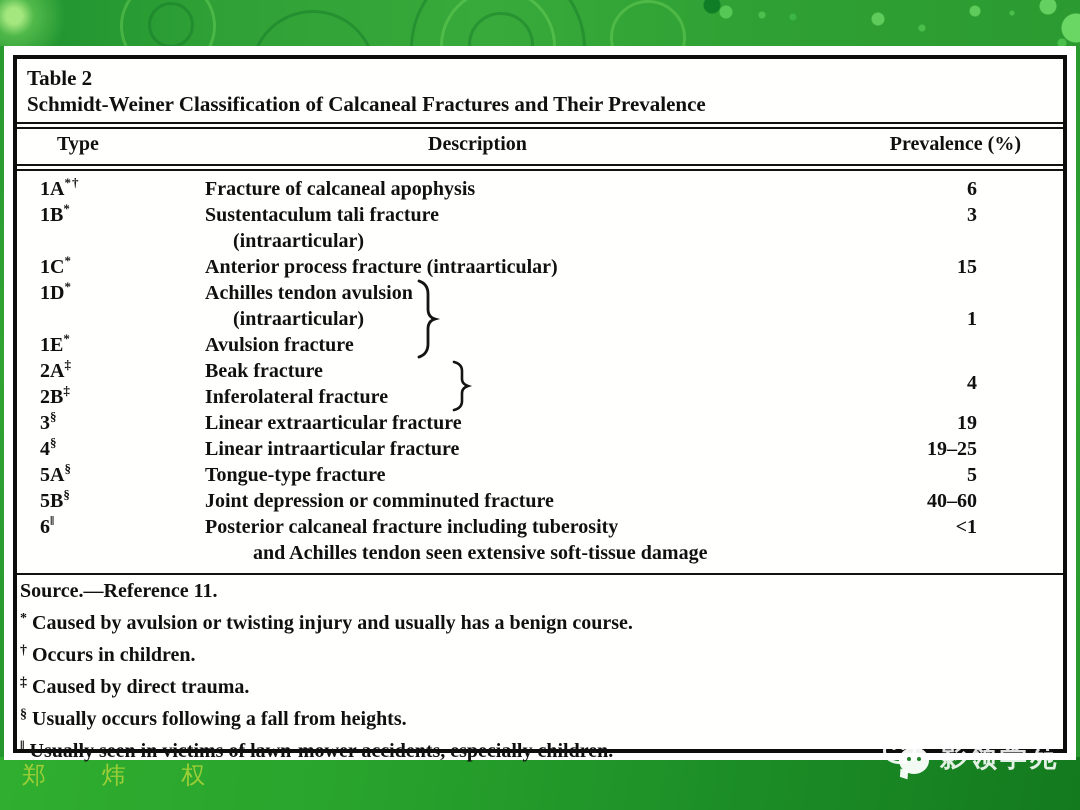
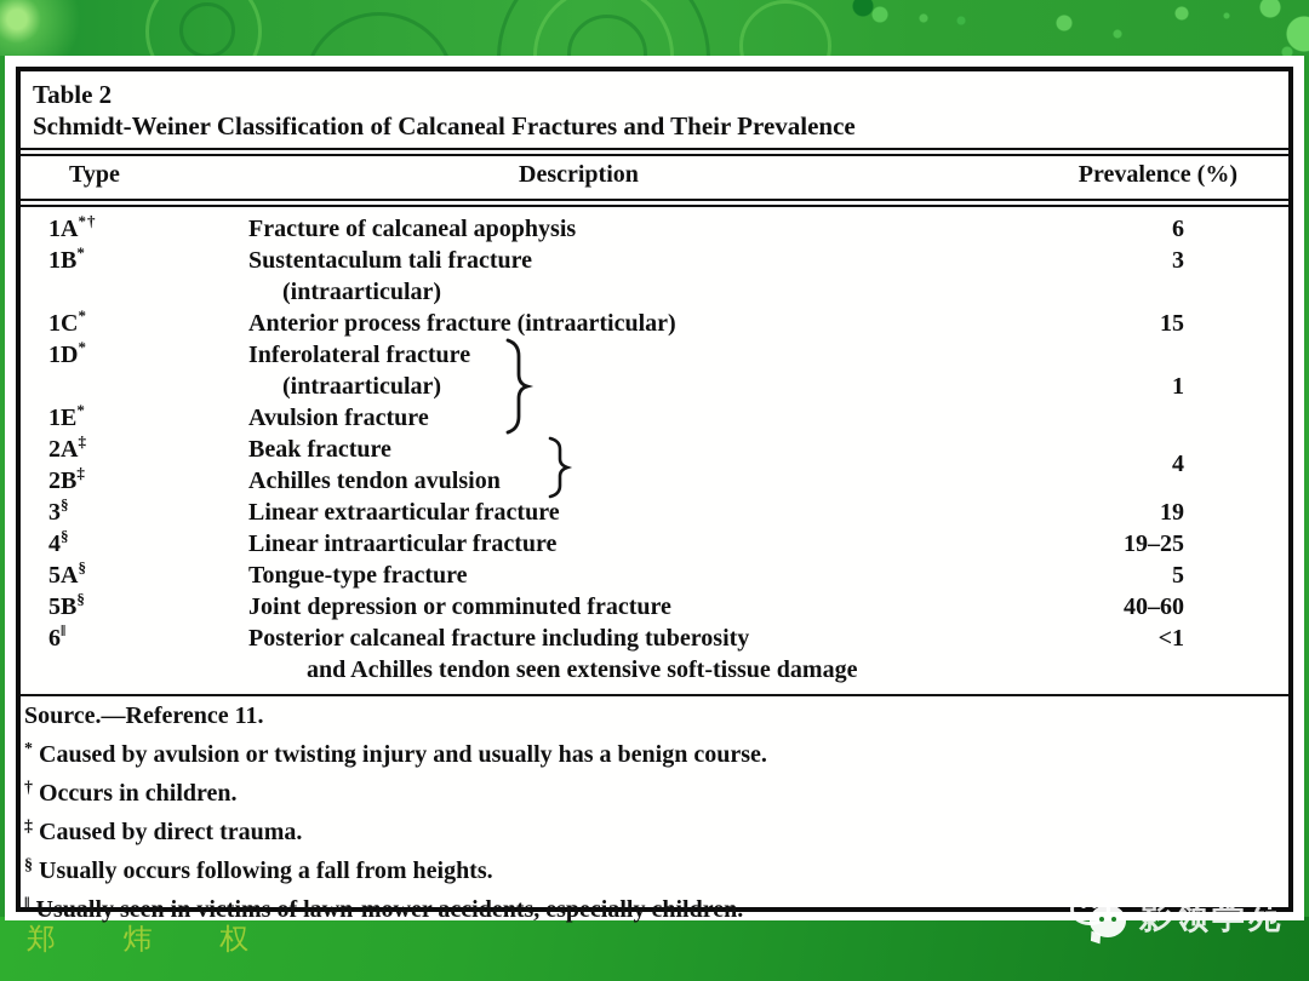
  Table 2
  Schmidt-Weiner Classification of Calcaneal Fractures and Their Prevalence
  Type
  Description
  Prevalence (%)
  1A*†
  Fracture of calcaneal apophysis
  6
  1B*
  Sustentaculum tali fracture
  3
  (intraarticular)
  1C*
  Anterior process fracture (intraarticular)
  15
  1D*
- Achilles tendon avulsion
+ Inferolateral fracture
  (intraarticular)
  1
  1E*
  Avulsion fracture
  2A‡
  Beak fracture
  2B‡
- Inferolateral fracture
+ Achilles tendon avulsion
  4
  3§
  Linear extraarticular fracture
  19
  4§
  Linear intraarticular fracture
  19–25
  5A§
  Tongue-type fracture
  5
  5B§
  Joint depression or comminuted fracture
  40–60
  6‖
  Posterior calcaneal fracture including tuberosity
  <1
  and Achilles tendon seen extensive soft-tissue damage
  Source.—Reference 11.
  * Caused by avulsion or twisting injury and usually has a benign course.
  † Occurs in children.
  ‡ Caused by direct trauma.
  § Usually occurs following a fall from heights.
  ‖ Usually seen in victims of lawn-mower accidents, especially children.
  郑 炜 权
  影领学苑
